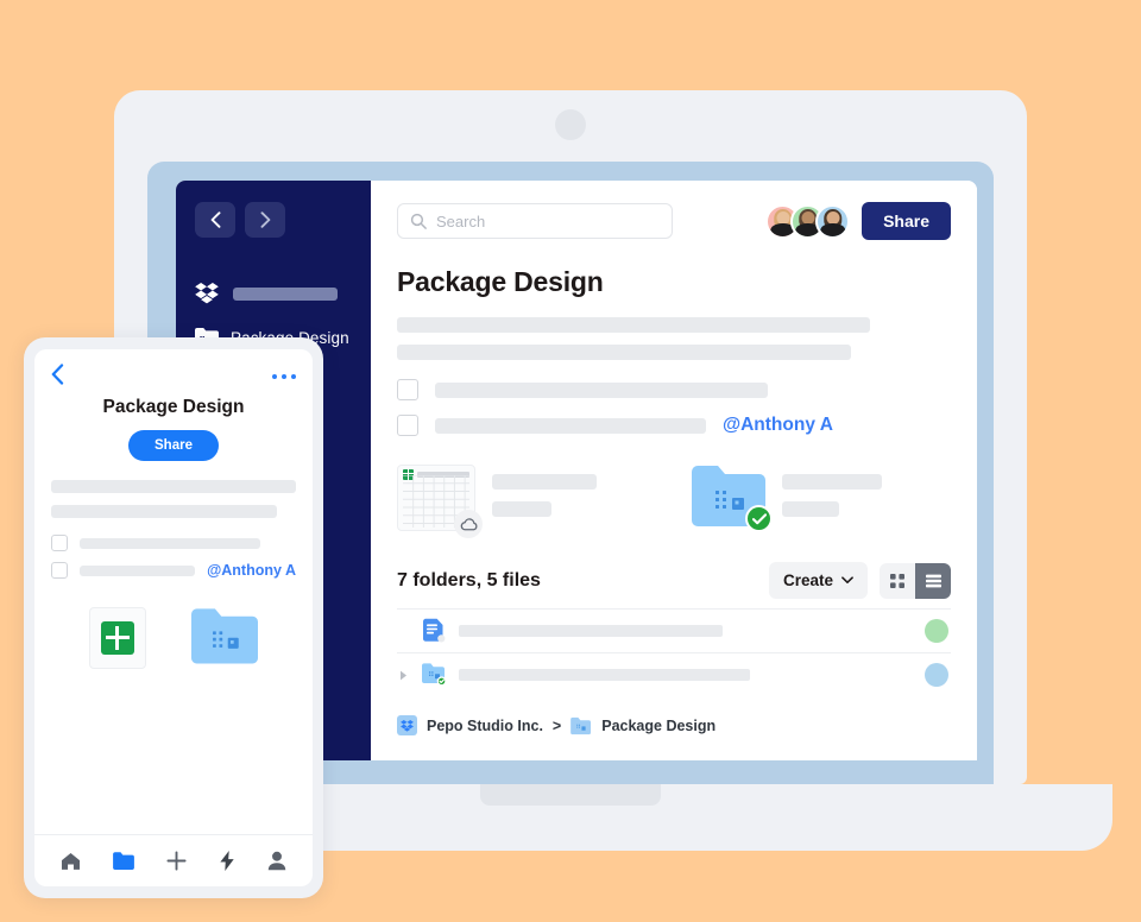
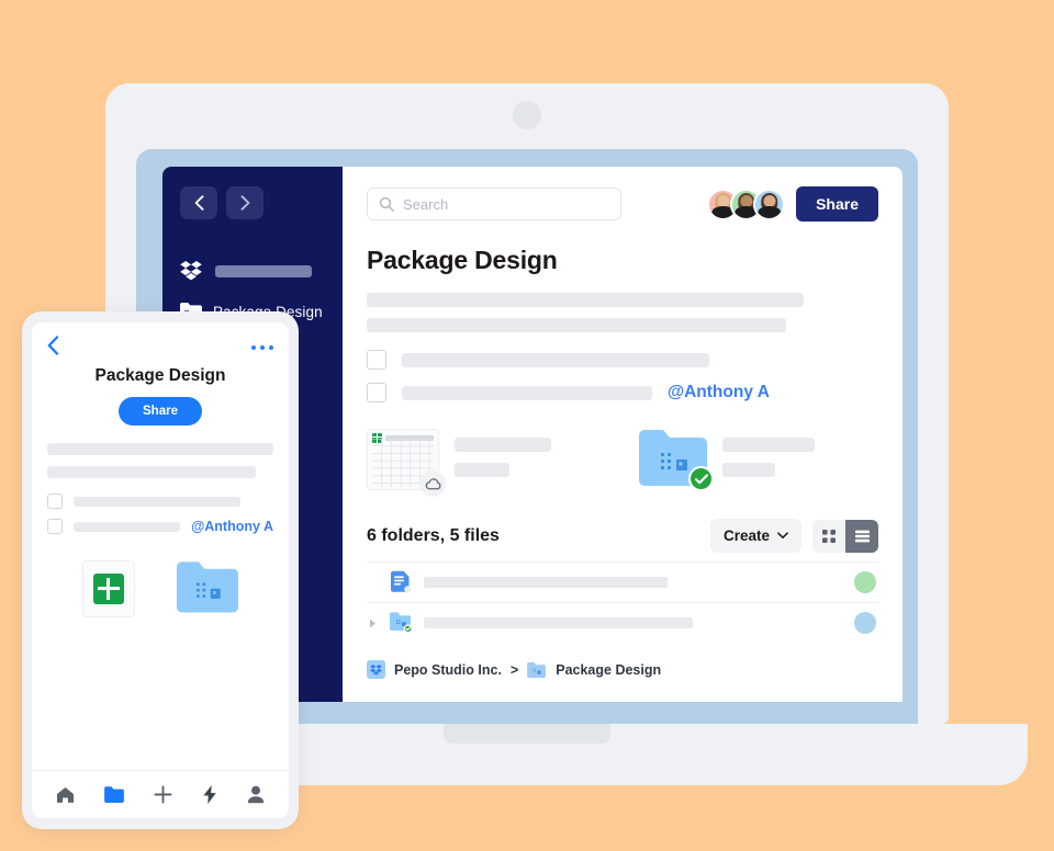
  Search
  Share
  Package Design
  @Anthony A
- 7 folders, 5 files
+ 6 folders, 5 files
  Create
  Pepo Studio Inc.
  >
  Package Design
  Package Design
  Share
  @Anthony A
